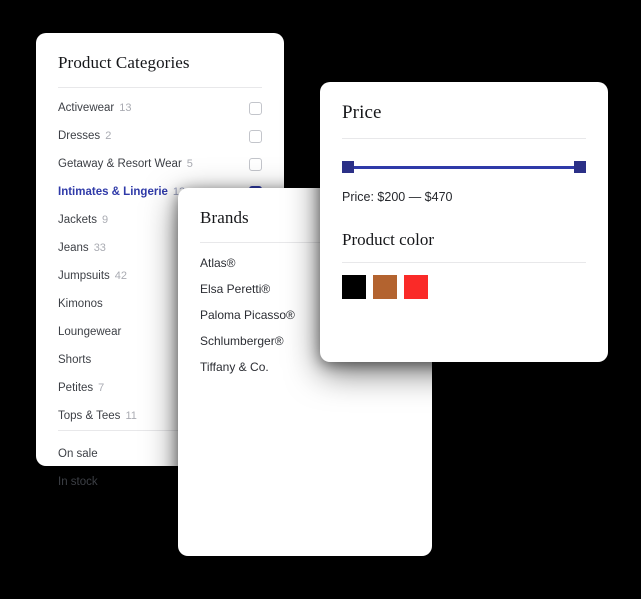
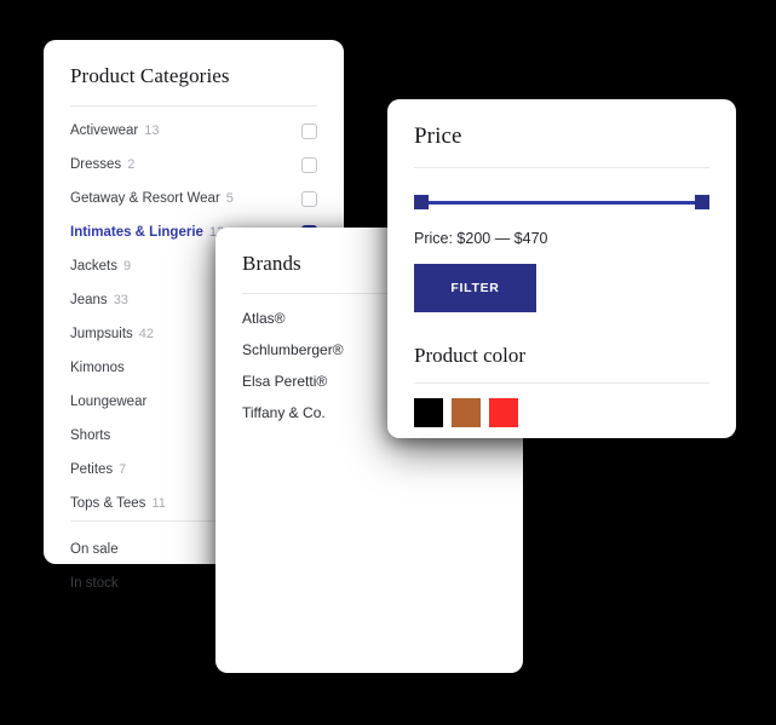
  Product Categories
  Activewear
  13
  Dresses
  2
  Getaway & Resort Wear
  5
  Intimates & Lingerie
  Jackets
  9
  Jeans
  33
  Jumpsuits
  42
  Kimonos
  Loungewear
  Shorts
  Petites
  7
  Tops & Tees
  11
  On sale
  In stock
  Brands
  Atlas®
- Elsa Peretti®
+ Schlumberger®
- Paloma Picasso®
- Schlumberger®
+ Elsa Peretti®
  Tiffany & Co.
  Price
  Price: $200 — $470
+ FILTER
  Product color
